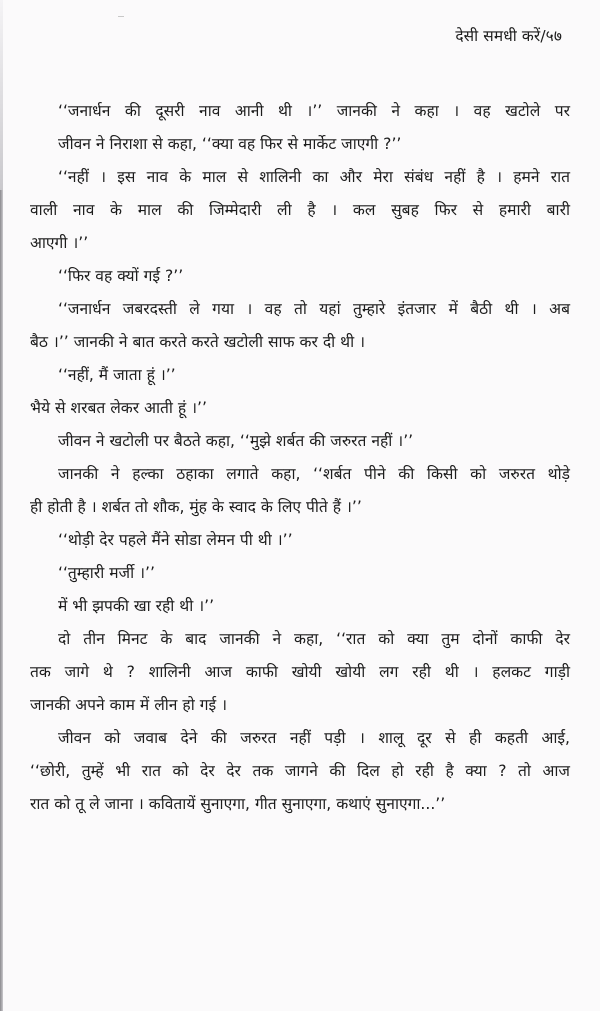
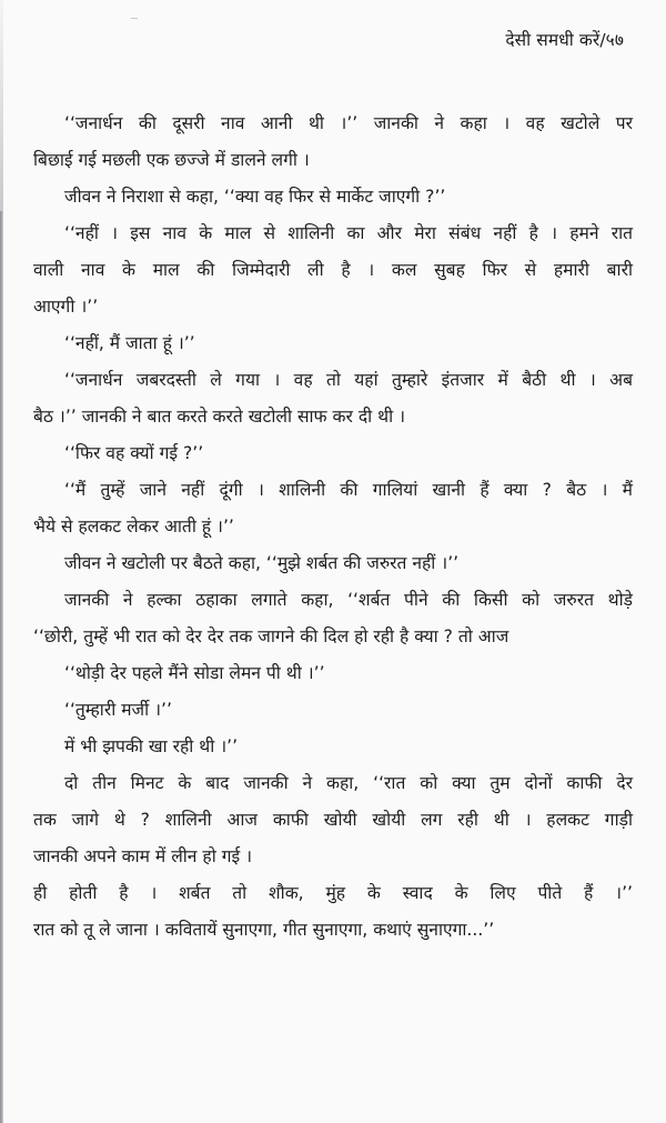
  देसी समधी करें/५७
  ‘‘जनार्धन की दूसरी नाव आनी थी ।’’ जानकी ने कहा । वह खटोले पर
+ बिछाई गई मछली एक छज्जे में डालने लगी ।
  जीवन ने निराशा से कहा, ‘‘क्या वह फिर से मार्केट जाएगी ?’’
  ‘‘नहीं । इस नाव के माल से शालिनी का और मेरा संबंध नहीं है । हमने रात
  वाली नाव के माल की जिम्मेदारी ली है । कल सुबह फिर से हमारी बारी
  आएगी ।’’
- ‘‘फिर वह क्यों गई ?’’
+ ‘‘नहीं, मैं जाता हूं ।’’
  ‘‘जनार्धन जबरदस्ती ले गया । वह तो यहां तुम्हारे इंतजार में बैठी थी । अब
  बैठ ।’’ जानकी ने बात करते करते खटोली साफ कर दी थी ।
- ‘‘नहीं, मैं जाता हूं ।’’
+ ‘‘फिर वह क्यों गई ?’’
+ ‘‘मैं तुम्हें जाने नहीं दूंगी । शालिनी की गालियां खानी हैं क्या ? बैठ । मैं
- भैये से शरबत लेकर आती हूं ।’’
+ भैये से हलकट लेकर आती हूं ।’’
  जीवन ने खटोली पर बैठते कहा, ‘‘मुझे शर्बत की जरुरत नहीं ।’’
  जानकी ने हल्का ठहाका लगाते कहा, ‘‘शर्बत पीने की किसी को जरुरत थोड़े
- ही होती है । शर्बत तो शौक, मुंह के स्वाद के लिए पीते हैं ।’’
+ ‘‘छोरी, तुम्हें भी रात को देर देर तक जागने की दिल हो रही है क्या ? तो आज
  ‘‘थोड़ी देर पहले मैंने सोडा लेमन पी थी ।’’
  ‘‘तुम्हारी मर्जी ।’’
  में भी झपकी खा रही थी ।’’
  दो तीन मिनट के बाद जानकी ने कहा, ‘‘रात को क्या तुम दोनों काफी देर
  तक जागे थे ? शालिनी आज काफी खोयी खोयी लग रही थी । हलकट गाड़ी
  जानकी अपने काम में लीन हो गई ।
- जीवन को जवाब देने की जरुरत नहीं पड़ी । शालू दूर से ही कहती आई,
- ‘‘छोरी, तुम्हें भी रात को देर देर तक जागने की दिल हो रही है क्या ? तो आज
+ ही होती है । शर्बत तो शौक, मुंह के स्वाद के लिए पीते हैं ।’’
  रात को तू ले जाना । कवितायें सुनाएगा, गीत सुनाएगा, कथाएं सुनाएगा...’’
